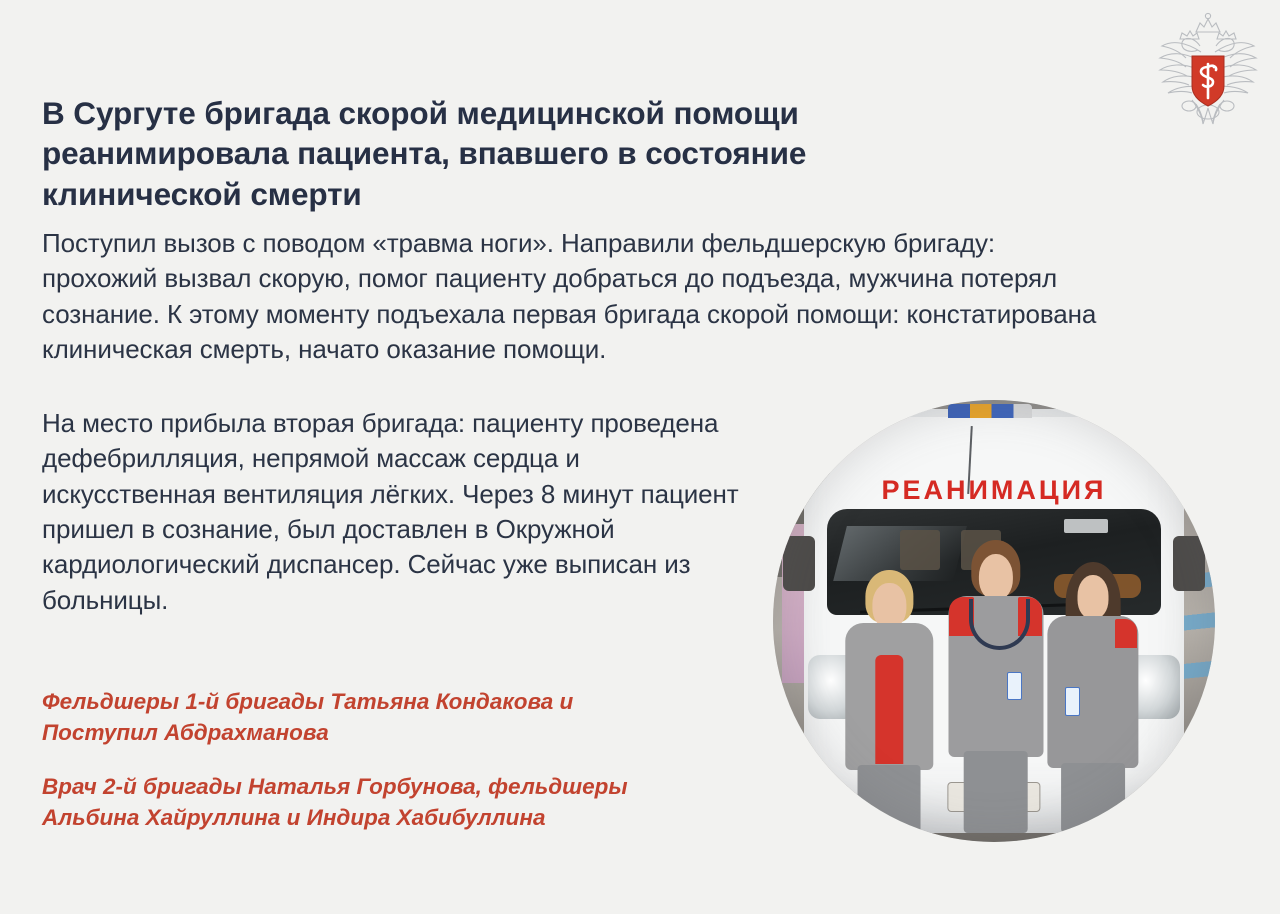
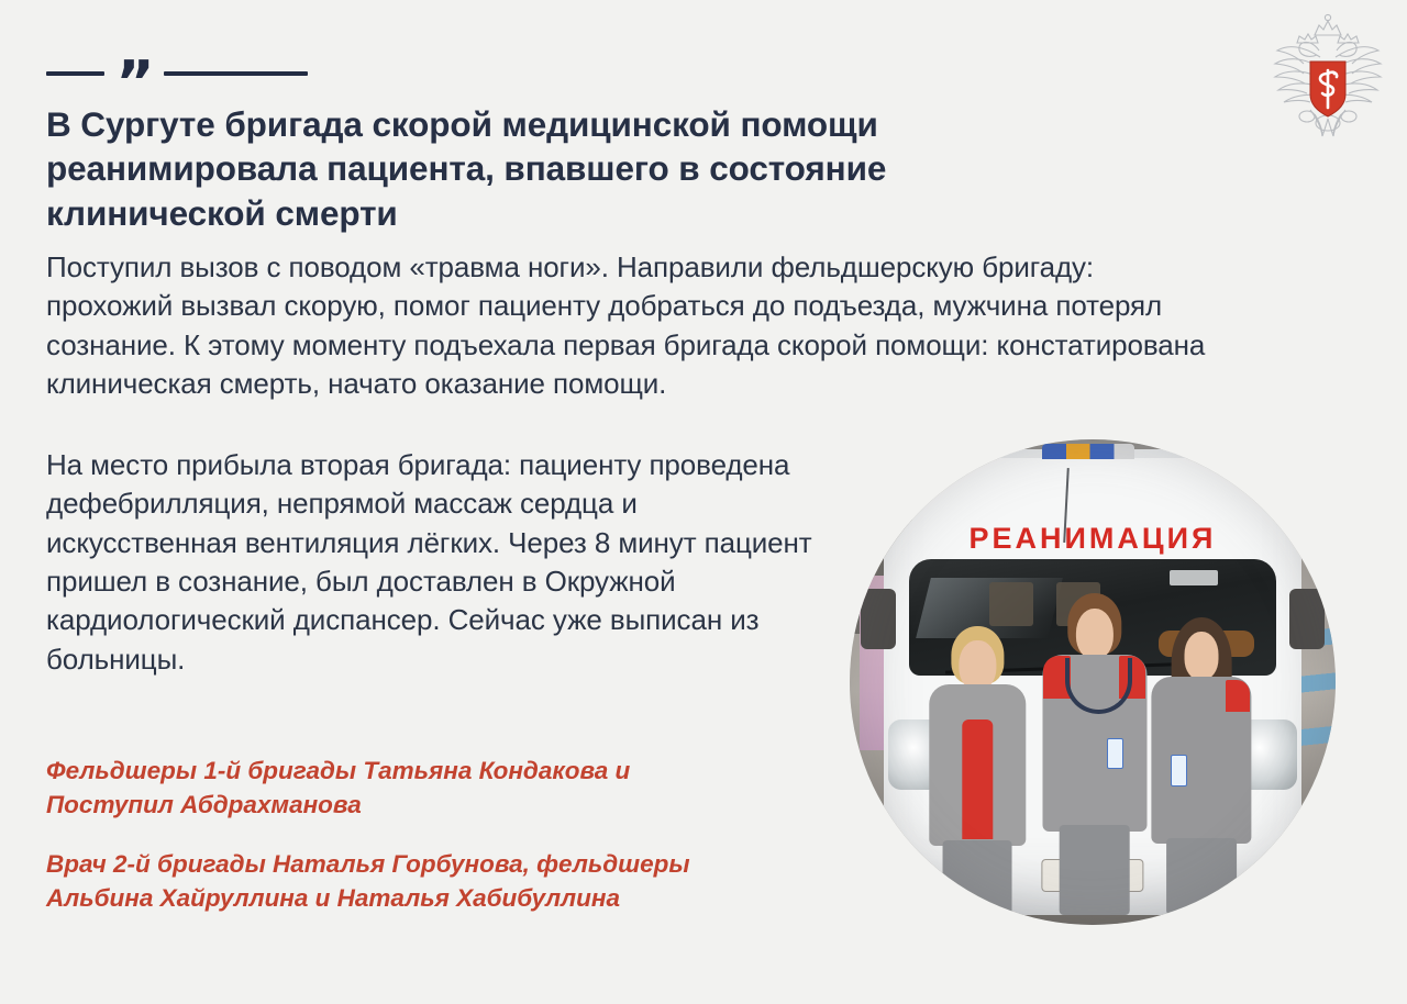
+ ”
  В Сургуте бригада скорой медицинской помощи реанимировала пациента, впавшего в состояние клинической смерти
  Поступил вызов с поводом «травма ноги». Направили фельдшерскую бригаду: прохожий вызвал скорую, помог пациенту добраться до подъезда, мужчина потерял сознание. К этому моменту подъехала первая бригада скорой помощи: констатирована клиническая смерть, начато оказание помощи.
  На место прибыла вторая бригада: пациенту проведена дефебрилляция, непрямой массаж сердца и искусственная вентиляция лёгких. Через 8 минут пациент пришел в сознание, был доставлен в Окружной кардиологический диспансер. Сейчас уже выписан из больницы.
  Фельдшеры 1-й бригады Татьяна Кондакова и Поступил Абдрахманова
- Врач 2-й бригады Наталья Горбунова, фельдшеры Альбина Хайруллина и Индира Хабибуллина
+ Врач 2-й бригады Наталья Горбунова, фельдшеры Альбина Хайруллина и Наталья Хабибуллина
  РЕАНИМАЦИЯ
